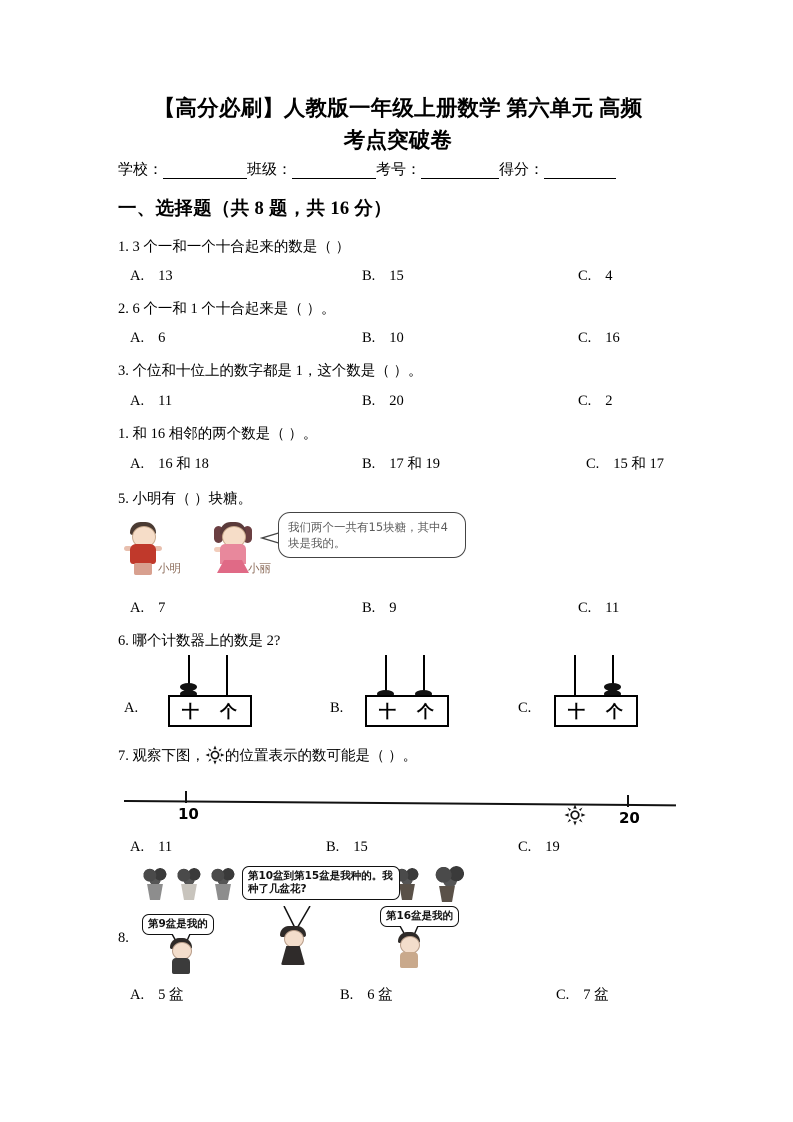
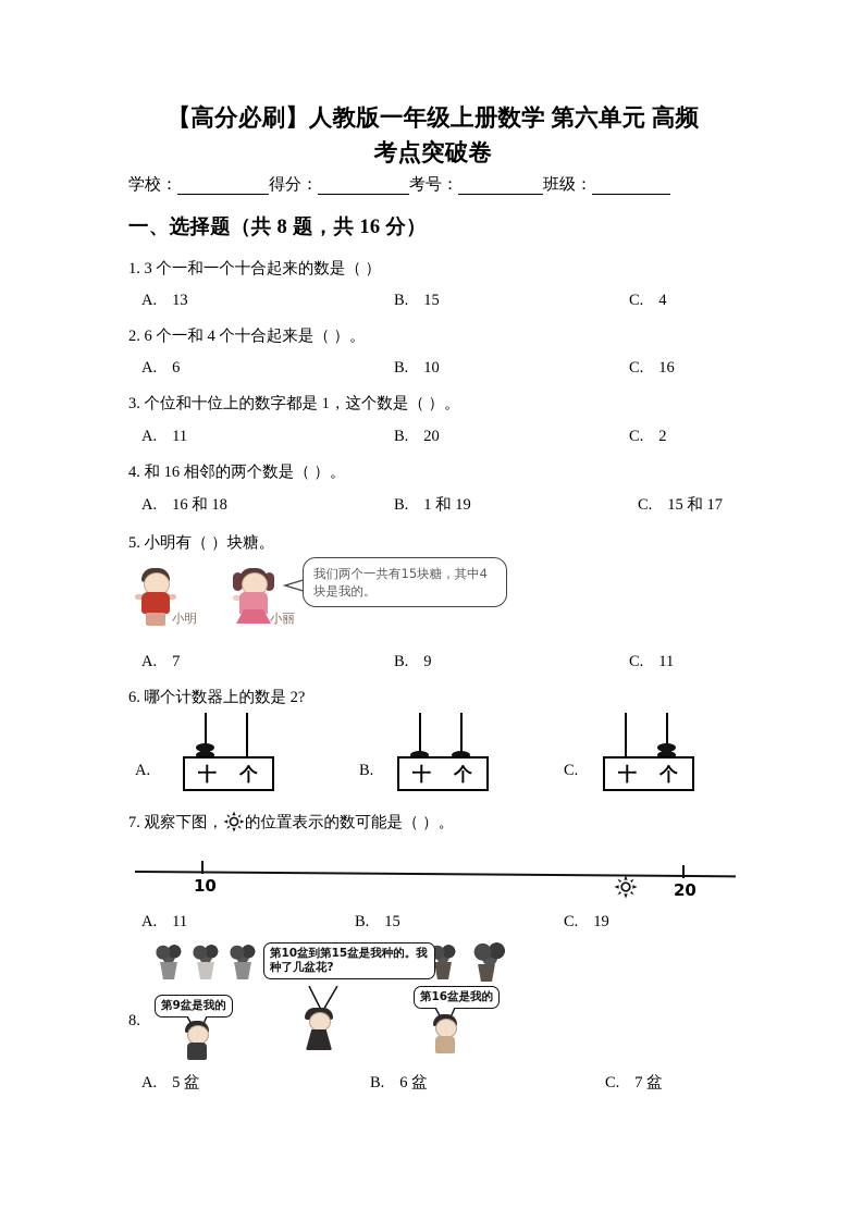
  【高分必刷】人教版一年级上册数学 第六单元 高频
  考点突破卷
  学校：
- 班级：
+ 得分：
  考号：
- 得分：
+ 班级：
  一、选择题（共 8 题，共 16 分）
  1. 3 个一和一个十合起来的数是（ ）
  A. 13
  B. 15
  C. 4
- 2. 6 个一和 1 个十合起来是（ ）。
+ 2. 6 个一和 4 个十合起来是（ ）。
  A. 6
  B. 10
  C. 16
  3. 个位和十位上的数字都是 1，这个数是（ ）。
  A. 11
  B. 20
  C. 2
- 1. 和 16 相邻的两个数是（ ）。
+ 4. 和 16 相邻的两个数是（ ）。
  A. 16 和 18
- B. 17 和 19
+ B. 1 和 19
  C. 15 和 17
  5. 小明有（ ）块糖。
  小明
  小丽
  我们两个一共有15块糖，其中4块是我的。
  A. 7
  B. 9
  C. 11
  6. 哪个计数器上的数是 2?
  A.
  十
  个
  B.
  十
  个
  C.
  十
  个
  7. 观察下图， 的位置表示的数可能是（ ）。
  10
  20
  A. 11
  B. 15
  C. 19
  8.
  第10盆到第15盆是我种的。我种了几盆花?
  第9盆是我的
  第16盆是我的
  A. 5 盆
  B. 6 盆
  C. 7 盆
